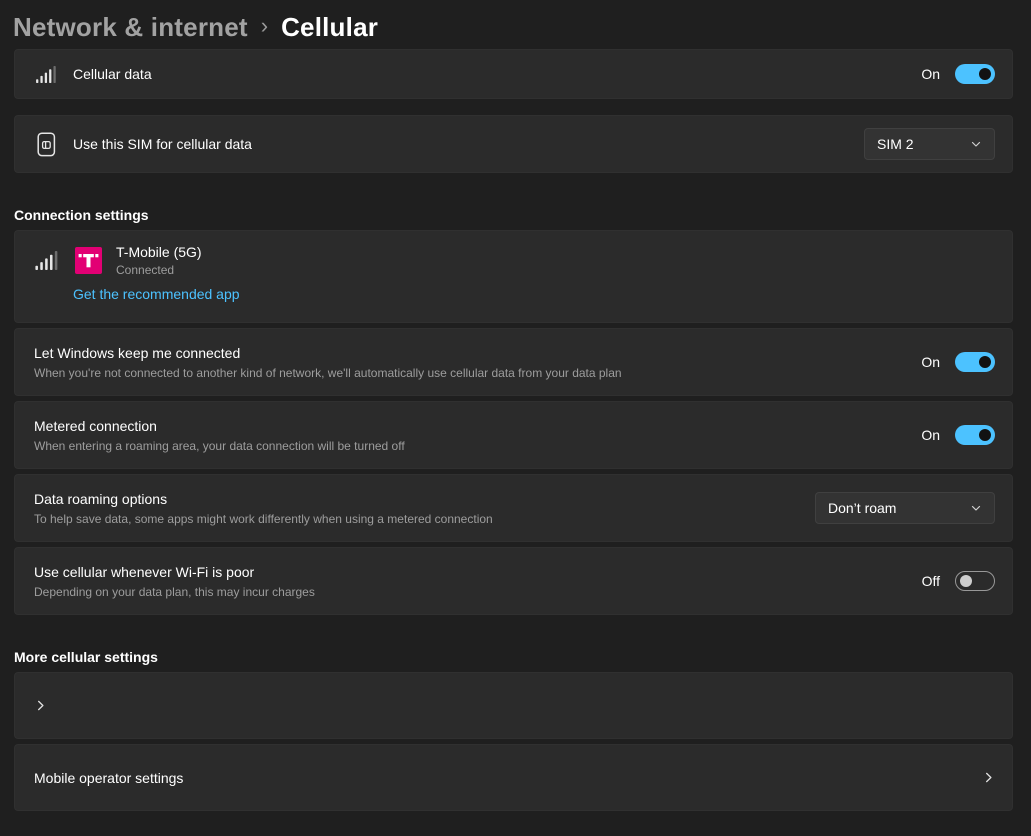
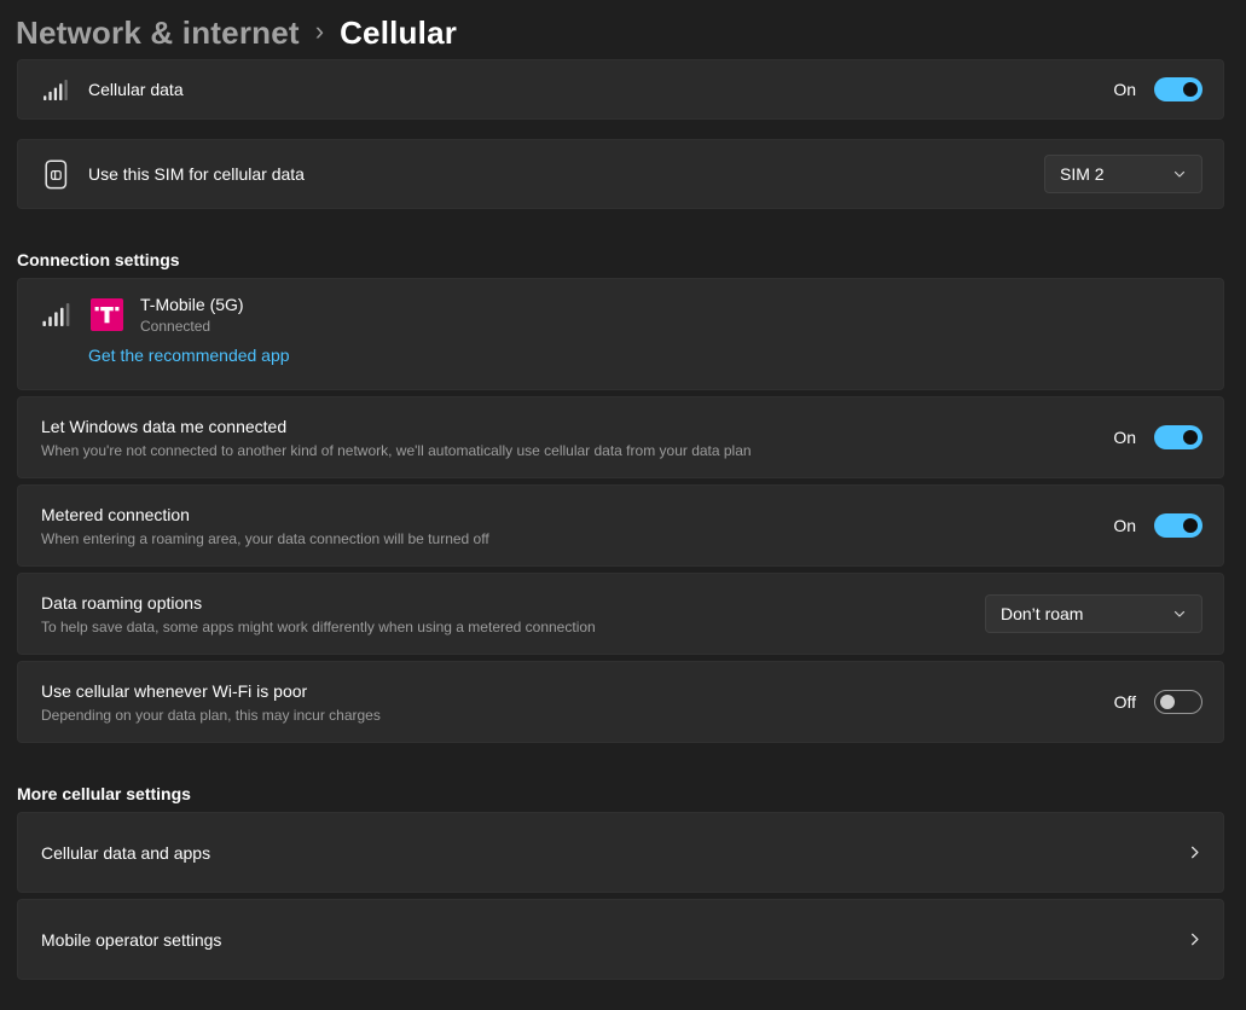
  Network & internet
  ›
  Cellular
  Cellular data
  On
  Use this SIM for cellular data
  SIM 2
  Connection settings
  T-Mobile (5G)
  Connected
  Get the recommended app
- Let Windows keep me connected
+ Let Windows data me connected
  When you're not connected to another kind of network, we'll automatically use cellular data from your data plan
  On
  Metered connection
  When entering a roaming area, your data connection will be turned off
  On
  Data roaming options
  To help save data, some apps might work differently when using a metered connection
  Don’t roam
  Use cellular whenever Wi-Fi is poor
  Depending on your data plan, this may incur charges
  Off
  More cellular settings
+ Cellular data and apps
  Mobile operator settings
